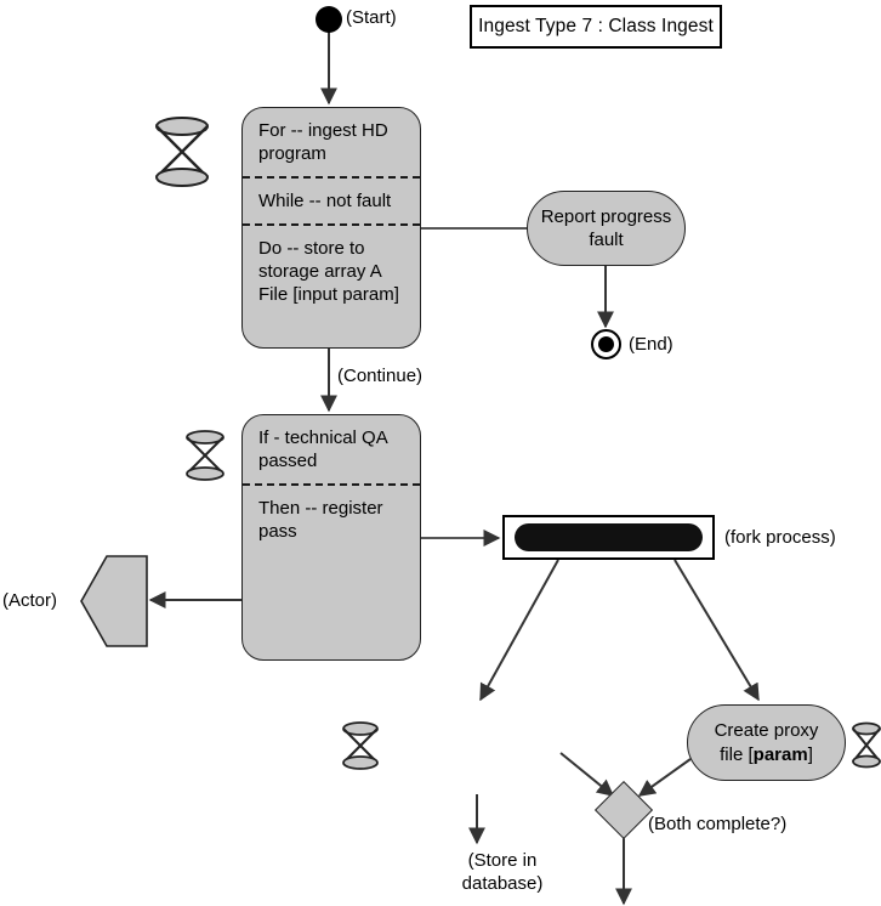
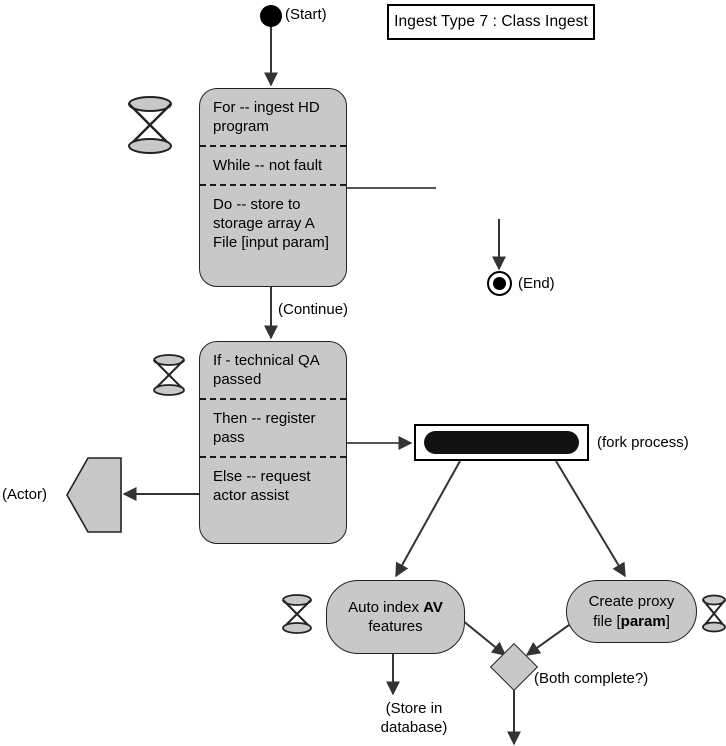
  Ingest Type 7 : Class Ingest
  (Start)
  For -- ingest HD program
  While -- not fault
  Do -- store to storage array A File [input param]
- Report progress fault
  (End)
  (Continue)
  If - technical QA passed
  Then -- register pass
+ Else -- request actor assist
  (Actor)
  (fork process)
+ Auto index AV features
  Create proxy file [param]
  (Both complete?)
  (Store in database)
